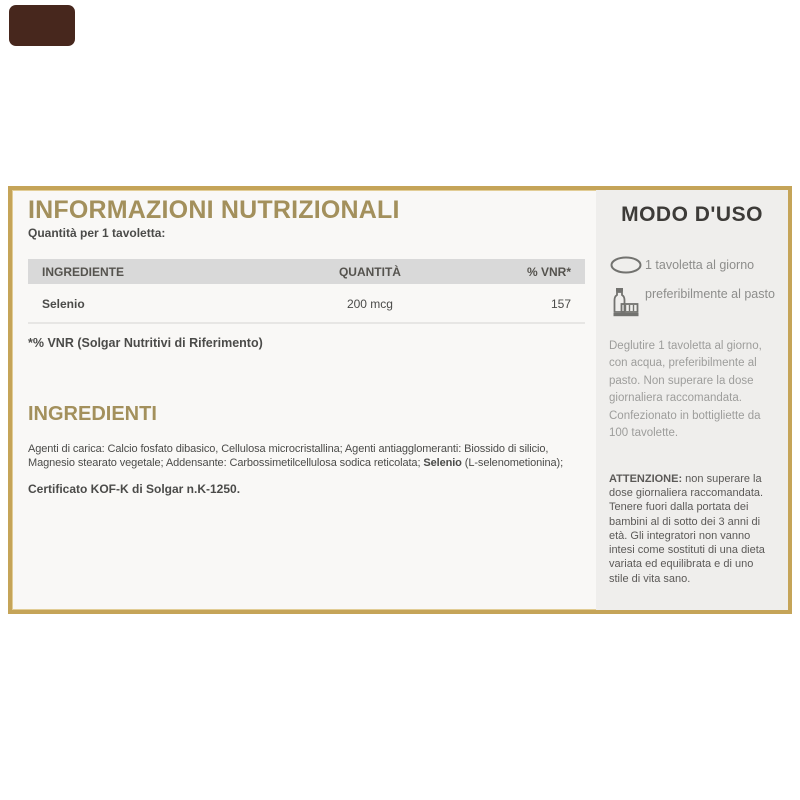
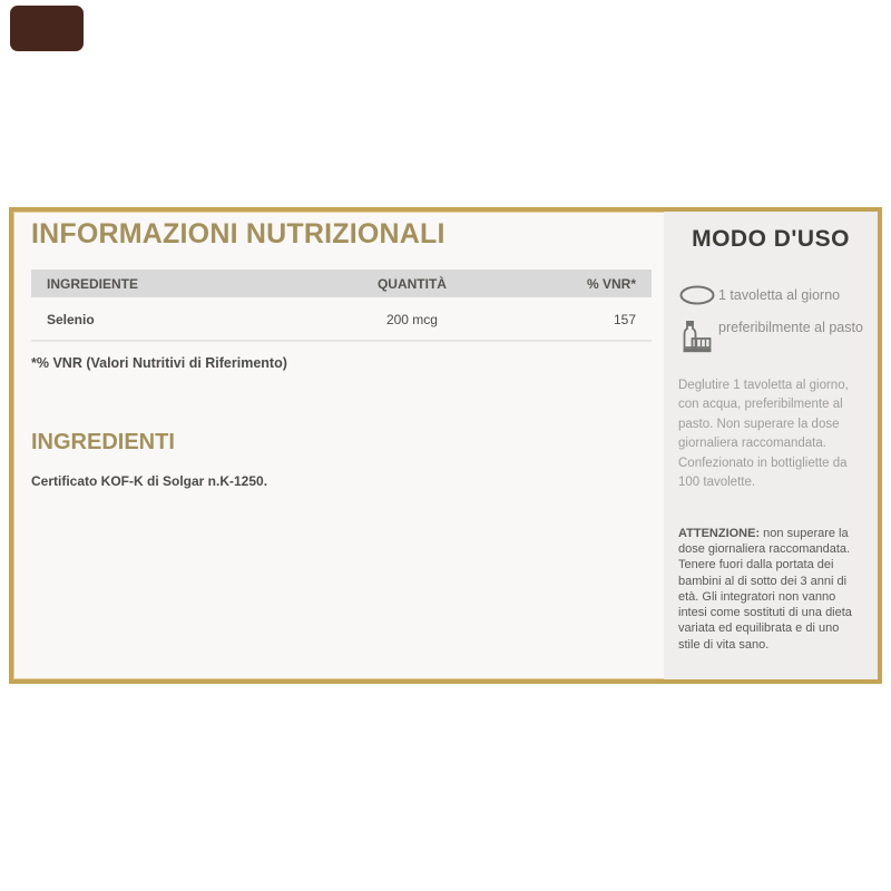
  INFORMAZIONI NUTRIZIONALI
- Quantità per 1 tavoletta:
  INGREDIENTE
  QUANTITÀ
  % VNR*
  Selenio
  200 mcg
  157
- *% VNR (Solgar Nutritivi di Riferimento)
+ *% VNR (Valori Nutritivi di Riferimento)
  INGREDIENTI
- Agenti di carica: Calcio fosfato dibasico, Cellulosa microcristallina; Agenti antiagglomeranti: Biossido di silicio, Magnesio stearato vegetale; Addensante: Carbossimetilcellulosa sodica reticolata; Selenio (L-selenometionina);
  Certificato KOF-K di Solgar n.K-1250.
  MODO D'USO
  1 tavoletta al giorno
  preferibilmente al pasto
  Deglutire 1 tavoletta al giorno, con acqua, preferibilmente al pasto. Non superare la dose giornaliera raccomandata. Confezionato in bottigliette da 100 tavolette.
  ATTENZIONE: non superare la dose giornaliera raccomandata. Tenere fuori dalla portata dei bambini al di sotto dei 3 anni di età. Gli integratori non vanno intesi come sostituti di una dieta variata ed equilibrata e di uno stile di vita sano.
